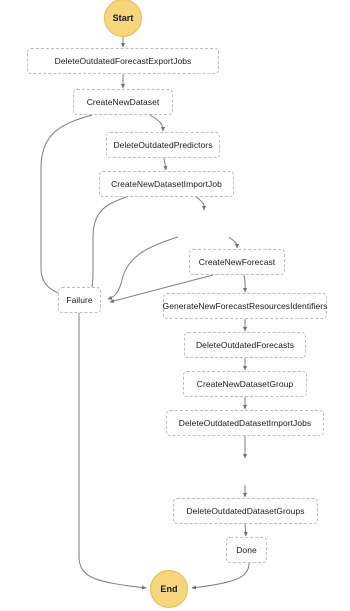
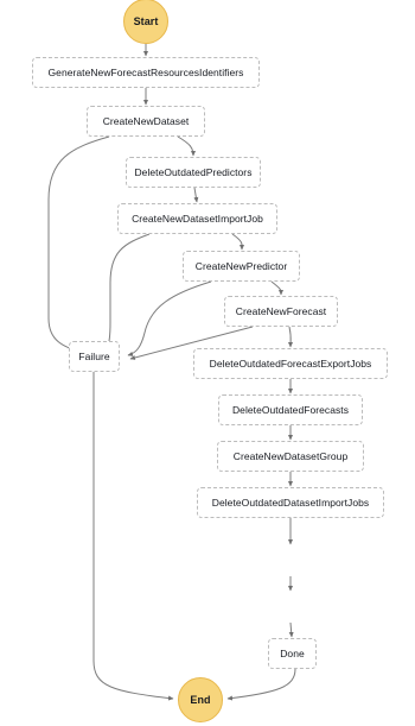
  Start
- DeleteOutdatedForecastExportJobs
+ GenerateNewForecastResourcesIdentifiers
  CreateNewDataset
  DeleteOutdatedPredictors
  CreateNewDatasetImportJob
+ CreateNewPredictor
  CreateNewForecast
  Failure
- GenerateNewForecastResourcesIdentifiers
+ DeleteOutdatedForecastExportJobs
  DeleteOutdatedForecasts
  CreateNewDatasetGroup
  DeleteOutdatedDatasetImportJobs
- DeleteOutdatedDatasetGroups
  Done
  End
